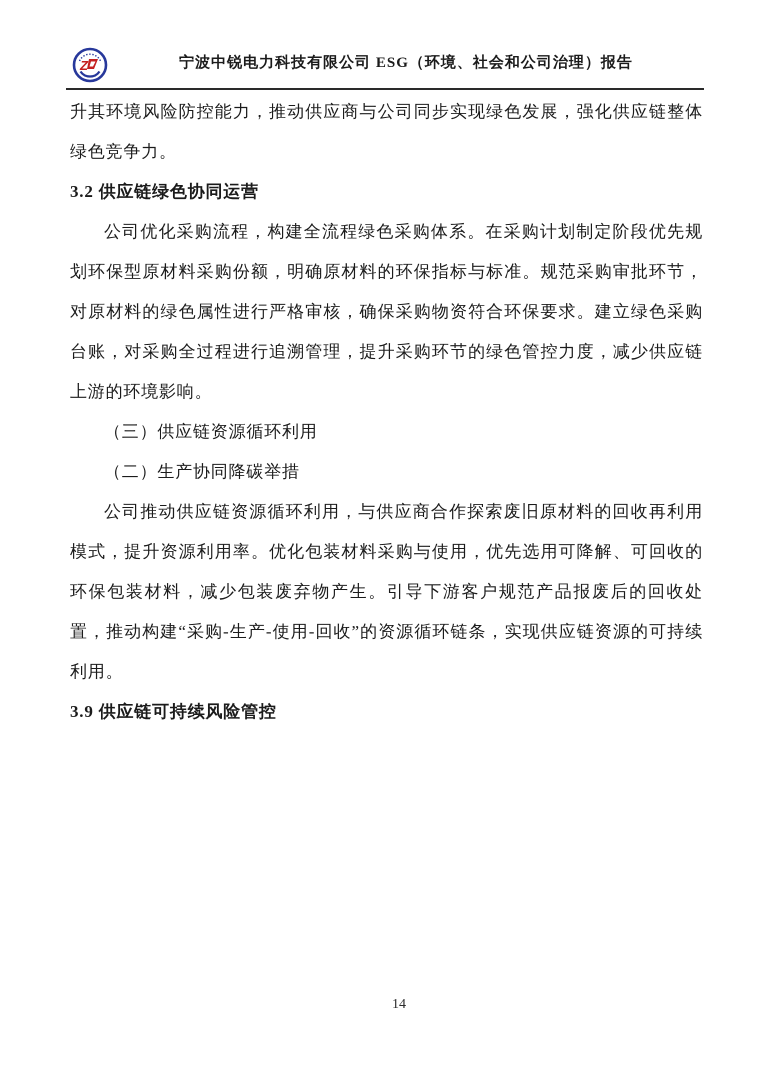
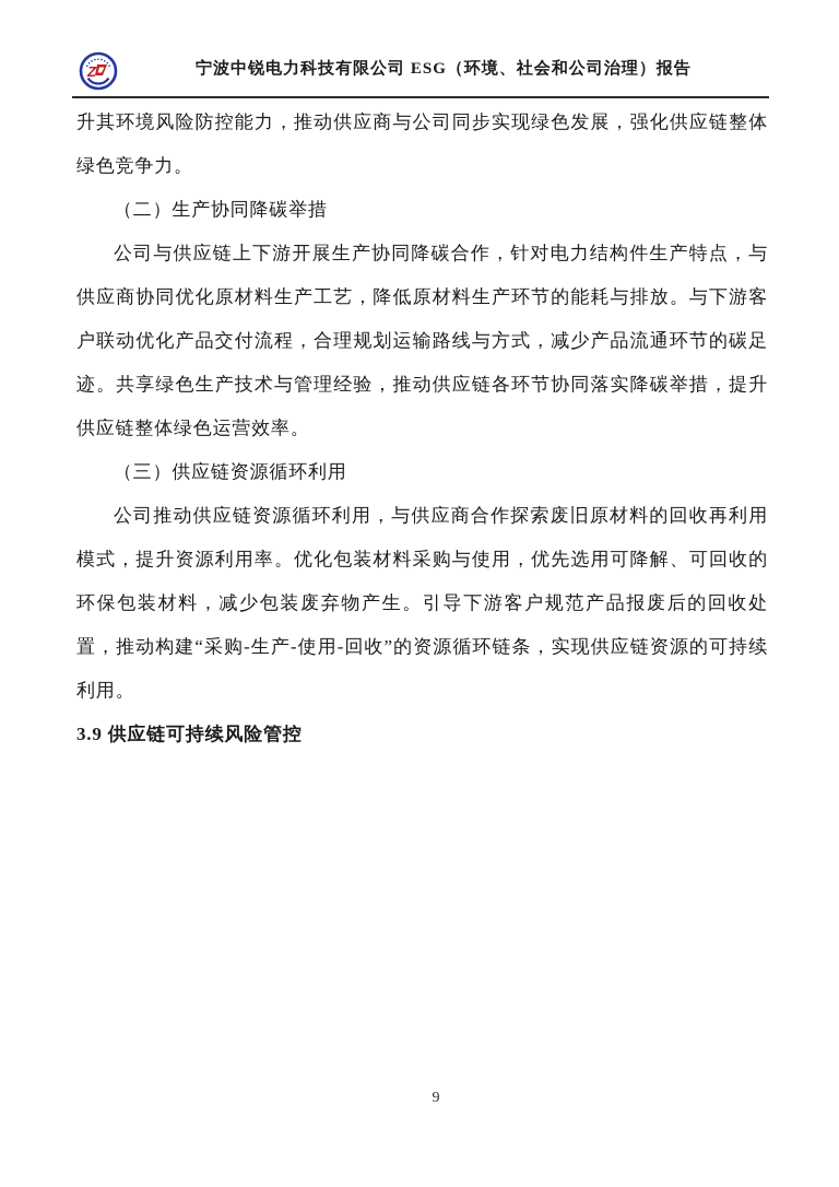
  Z
  宁波中锐电力科技有限公司 ESG（环境、社会和公司治理）报告
  升其环境风险防控能力，推动供应商与公司同步实现绿色发展，强化供应链整体绿色竞争力。
- 3.2 供应链绿色协同运营
- 公司优化采购流程，构建全流程绿色采购体系。在采购计划制定阶段优先规划环保型原材料采购份额，明确原材料的环保指标与标准。规范采购审批环节，对原材料的绿色属性进行严格审核，确保采购物资符合环保要求。建立绿色采购台账，对采购全过程进行追溯管理，提升采购环节的绿色管控力度，减少供应链上游的环境影响。
- （三）供应链资源循环利用
+ （二）生产协同降碳举措
+ 公司与供应链上下游开展生产协同降碳合作，针对电力结构件生产特点，与供应商协同优化原材料生产工艺，降低原材料生产环节的能耗与排放。与下游客户联动优化产品交付流程，合理规划运输路线与方式，减少产品流通环节的碳足迹。共享绿色生产技术与管理经验，推动供应链各环节协同落实降碳举措，提升供应链整体绿色运营效率。
- （二）生产协同降碳举措
+ （三）供应链资源循环利用
  公司推动供应链资源循环利用，与供应商合作探索废旧原材料的回收再利用模式，提升资源利用率。优化包装材料采购与使用，优先选用可降解、可回收的环保包装材料，减少包装废弃物产生。引导下游客户规范产品报废后的回收处置，推动构建“采购-生产-使用-回收”的资源循环链条，实现供应链资源的可持续利用。
  3.9 供应链可持续风险管控
- 14
+ 9
